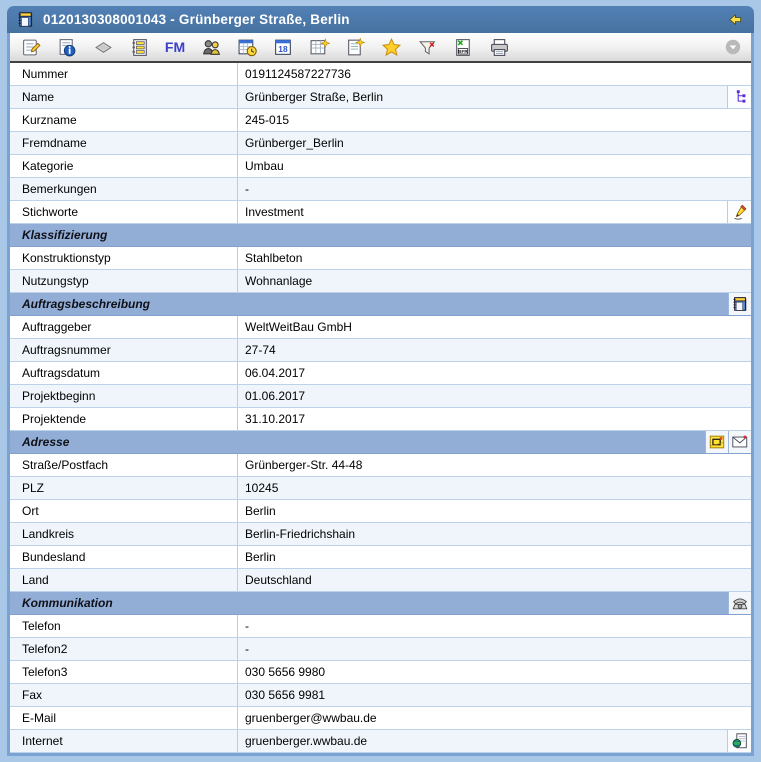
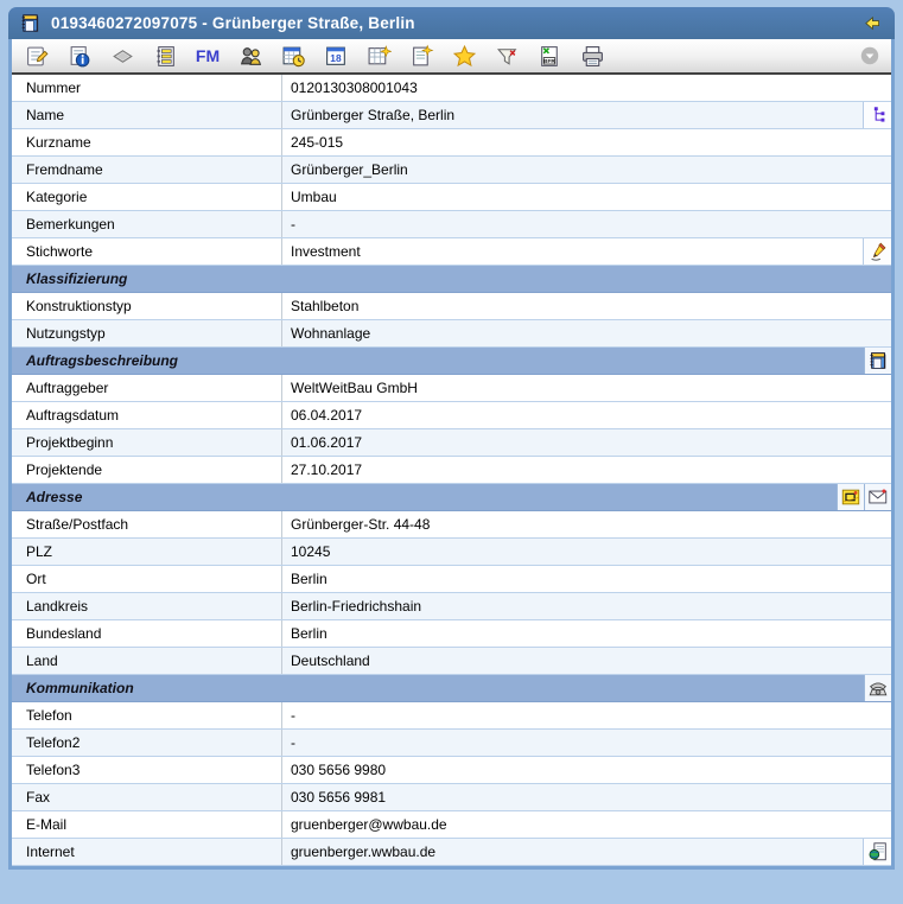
- 0120130308001043 - Grünberger Straße, Berlin
+ 0193460272097075 - Grünberger Straße, Berlin
  FM
  Nummer
- 0191124587227736
+ 0120130308001043
  Name
  Grünberger Straße, Berlin
  Kurzname
  245-015
  Fremdname
  Grünberger_Berlin
  Kategorie
  Umbau
  Bemerkungen
  -
  Stichworte
  Investment
  Klassifizierung
  Konstruktionstyp
  Stahlbeton
  Nutzungstyp
  Wohnanlage
  Auftragsbeschreibung
  Auftraggeber
  WeltWeitBau GmbH
- Auftragsnummer
- 27-74
  Auftragsdatum
  06.04.2017
  Projektbeginn
  01.06.2017
  Projektende
- 31.10.2017
+ 27.10.2017
  Adresse
  Straße/Postfach
  Grünberger-Str. 44-48
  PLZ
  10245
  Ort
  Berlin
  Landkreis
  Berlin-Friedrichshain
  Bundesland
  Berlin
  Land
  Deutschland
  Kommunikation
  Telefon
  -
  Telefon2
  -
  Telefon3
  030 5656 9980
  Fax
  030 5656 9981
  E-Mail
  gruenberger@wwbau.de
  Internet
  gruenberger.wwbau.de
